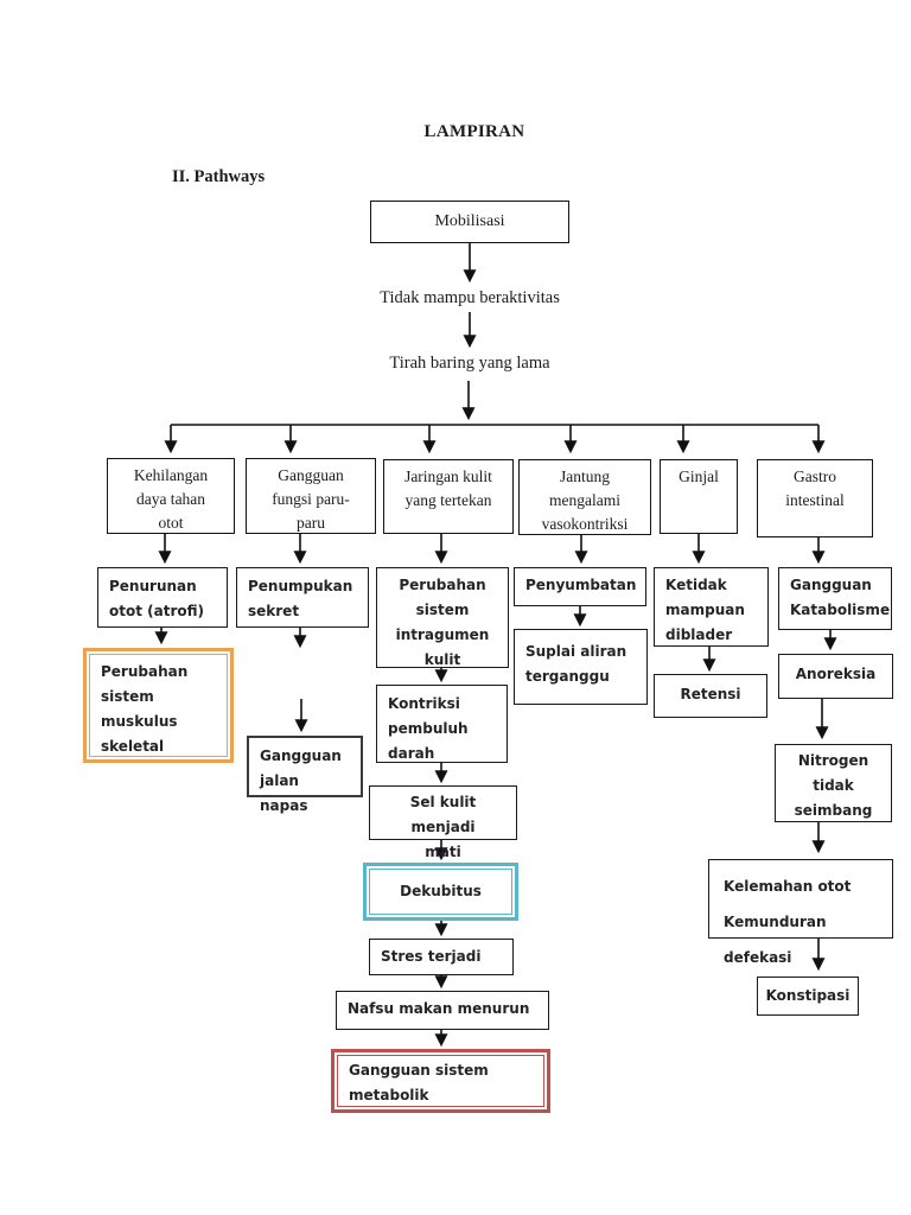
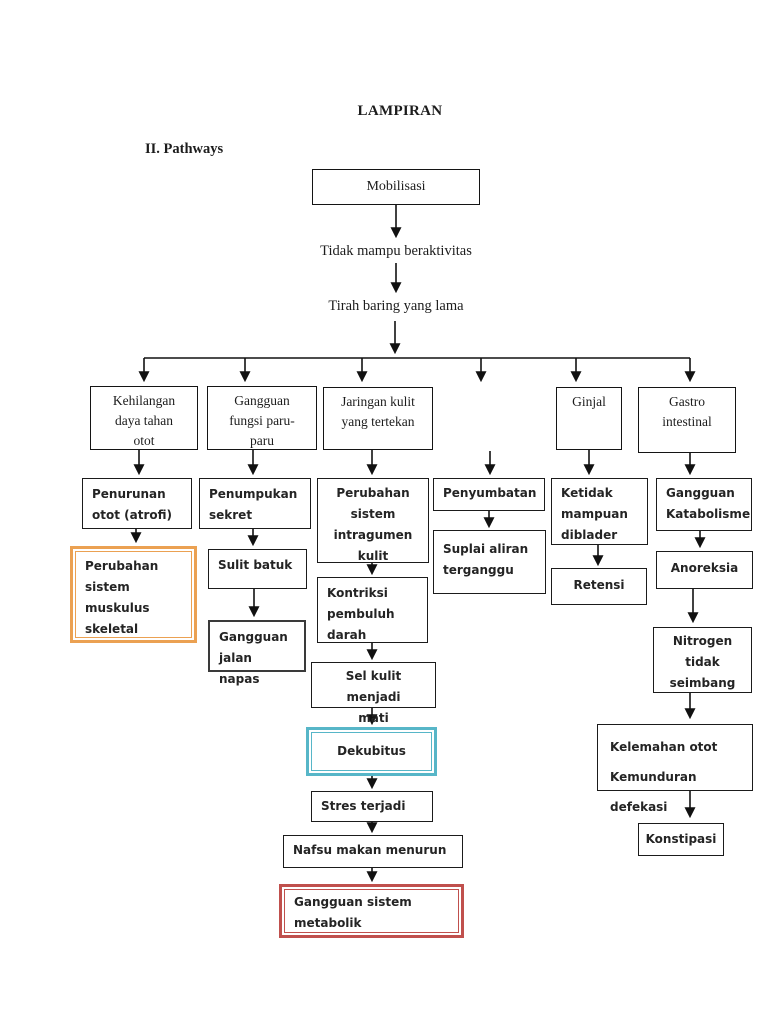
  LAMPIRAN
  II. Pathways
  Mobilisasi
  Tidak mampu beraktivitas
  Tirah baring yang lama
  Kehilangan
  daya tahan
  otot
  Gangguan
  fungsi paru-
  paru
  Jaringan kulit
  yang tertekan
- Jantung
- mengalami
- vasokontriksi
  Ginjal
  Gastro
  intestinal
  Penurunan
  otot (atrofi)
  Perubahan
  sistem
  muskulus
  skeletal
  Penumpukan
  sekret
+ Sulit batuk
  Gangguan
  jalan napas
  Perubahan
  sistem
  intragumen
  kulit
  Kontriksi
  pembuluh
  darah
  Sel kulit menjadi
  mati
  Dekubitus
  Stres terjadi
  Nafsu makan menurun
  Gangguan sistem
  metabolik
  Penyumbatan
  Suplai aliran
  terganggu
  Ketidak
  mampuan
  diblader
  Retensi
  Gangguan
  Katabolisme
  Anoreksia
  Nitrogen
  tidak
  seimbang
  Kelemahan otot
  Kemunduran defekasi
  Konstipasi
